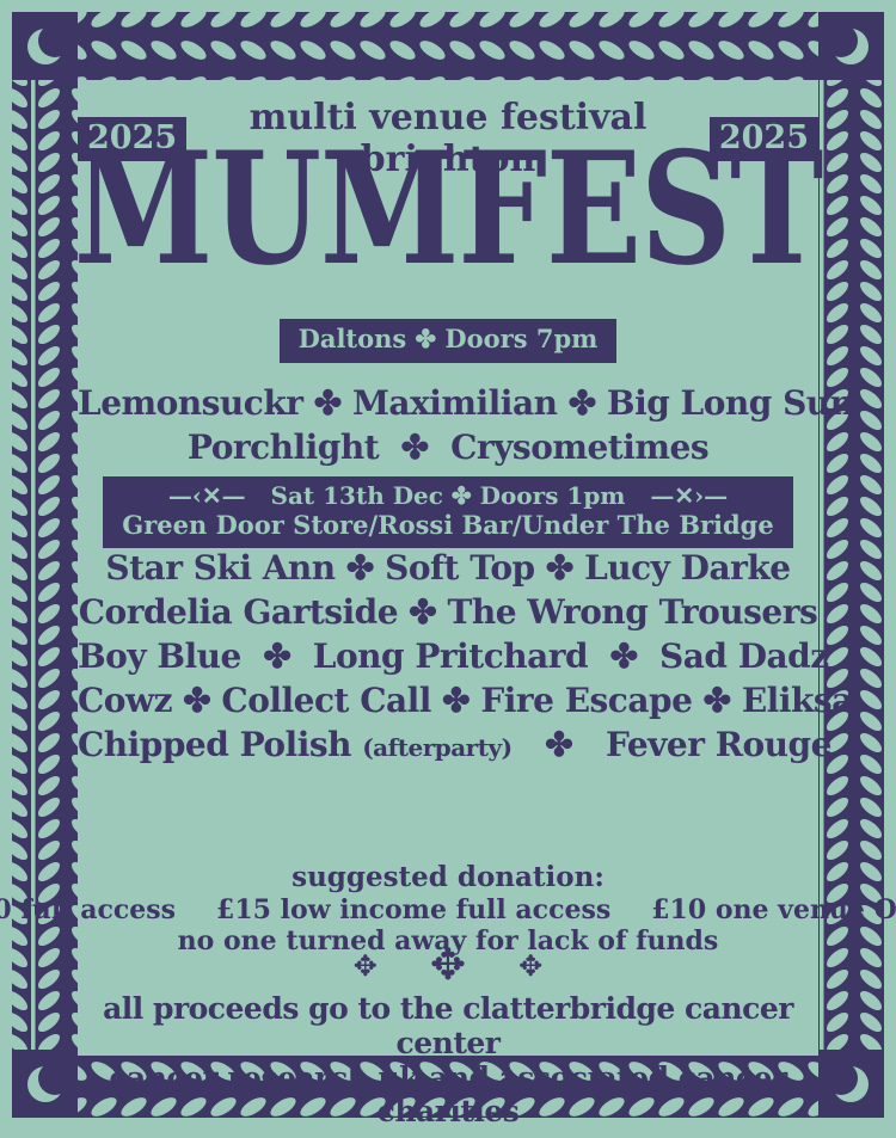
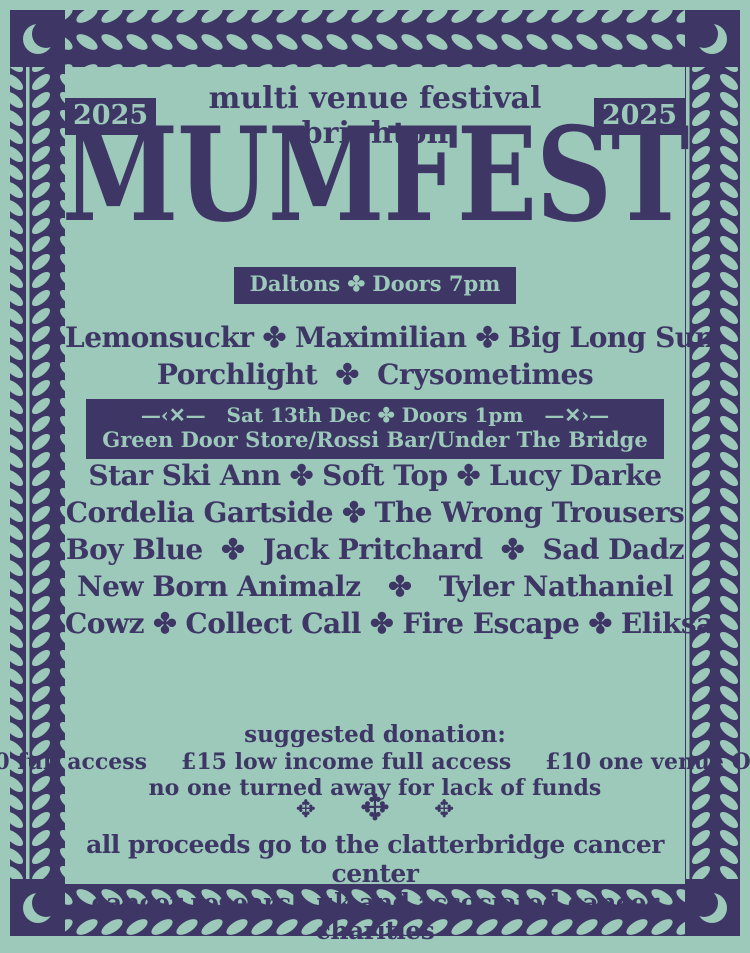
  2025
  multi venue festival brighton
  2025
  MUMFEST
  Daltons ✤ Doors 7pm
  Lemonsuckr ✤ Maximilian ✤ Big Long Sun
  Porchlight ✤ Crysometimes
  —‹✕— Sat 13th Dec ✤ Doors 1pm —✕›—
  Green Door Store/Rossi Bar/Under The Bridge
  Star Ski Ann ✤ Soft Top ✤ Lucy Darke
  Cordelia Gartside ✤ The Wrong Trousers
- Boy Blue ✤ Long Pritchard ✤ Sad Dadz
+ Boy Blue ✤ Jack Pritchard ✤ Sad Dadz
+ New Born Animalz ✤ Tyler Nathaniel
  Cowz ✤ Collect Call ✤ Fire Escape ✤ Eliksa
- Chipped Polish (afterparty) ✤ Fever Rouge
  suggested donation:
  0 full access
  £15 low income full access
  £10 one venue O
  no one turned away for lack of funds
  ✥
  ✥
  ✥
  all proceeds go to the clatterbridge cancer center
  cancer research uk and associated cancer charities
